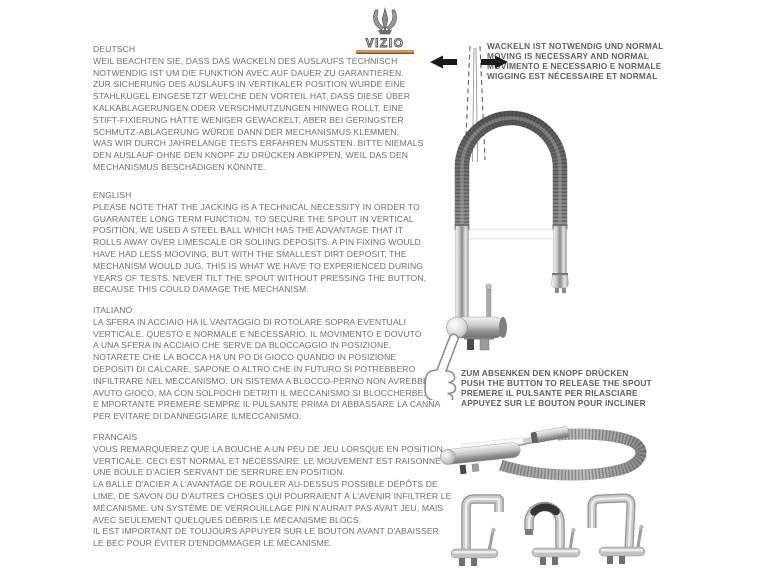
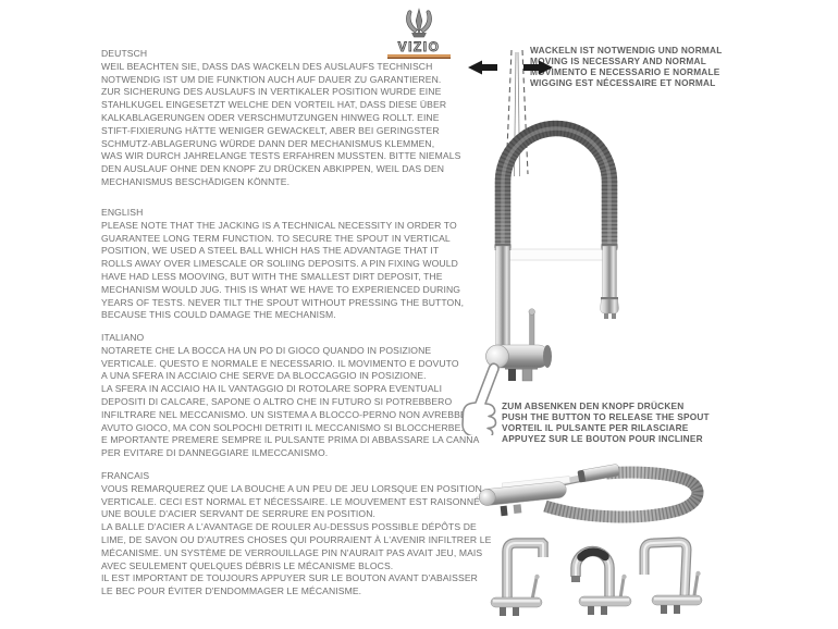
  DEUTSCH
  WEIL BEACHTEN SIE, DASS DAS WACKELN DES AUSLAUFS TECHNISCH
- NOTWENDIG IST UM DIE FUNKTION AVEC AUF DAUER ZU GARANTIEREN.
+ NOTWENDIG IST UM DIE FUNKTION AUCH AUF DAUER ZU GARANTIEREN.
  ZUR SICHERUNG DES AUSLAUFS IN VERTIKALER POSITION WURDE EINE
  STAHLKUGEL EINGESETZT WELCHE DEN VORTEIL HAT, DASS DIESE ÜBER
  KALKABLAGERUNGEN ODER VERSCHMUTZUNGEN HINWEG ROLLT. EINE
  STIFT-FIXIERUNG HÄTTE WENIGER GEWACKELT, ABER BEI GERINGSTER
  SCHMUTZ-ABLAGERUNG WÜRDE DANN DER MECHANISMUS KLEMMEN,
  WAS WIR DURCH JAHRELANGE TESTS ERFAHREN MUSSTEN. BITTE NIEMALS
  DEN AUSLAUF OHNE DEN KNOPF ZU DRÜCKEN ABKIPPEN, WEIL DAS DEN
  MECHANISMUS BESCHÄDIGEN KÖNNTE.
  ENGLISH
  PLEASE NOTE THAT THE JACKING IS A TECHNICAL NECESSITY IN ORDER TO
  GUARANTEE LONG TERM FUNCTION. TO SECURE THE SPOUT IN VERTICAL
  POSITION, WE USED A STEEL BALL WHICH HAS THE ADVANTAGE THAT IT
  ROLLS AWAY OVER LIMESCALE OR SOLIING DEPOSITS. A PIN FIXING WOULD
  HAVE HAD LESS MOOVING, BUT WITH THE SMALLEST DIRT DEPOSIT, THE
  MECHANISM WOULD JUG. THIS IS WHAT WE HAVE TO EXPERIENCED DURING
  YEARS OF TESTS. NEVER TILT THE SPOUT WITHOUT PRESSING THE BUTTON,
  BECAUSE THIS COULD DAMAGE THE MECHANISM.
  ITALIANO
- LA SFERA IN ACCIAIO HA IL VANTAGGIO DI ROTOLARE SOPRA EVENTUALI
+ NOTARETE CHE LA BOCCA HA UN PO DI GIOCO QUANDO IN POSIZIONE
  VERTICALE. QUESTO E NORMALE E NECESSARIO. IL MOVIMENTO E DOVUTO
  A UNA SFERA IN ACCIAIO CHE SERVE DA BLOCCAGGIO IN POSIZIONE.
- NOTARETE CHE LA BOCCA HA UN PO DI GIOCO QUANDO IN POSIZIONE
+ LA SFERA IN ACCIAIO HA IL VANTAGGIO DI ROTOLARE SOPRA EVENTUALI
  DEPOSITI DI CALCARE, SAPONE O ALTRO CHE IN FUTURO SI POTREBBERO
  INFILTRARE NEL MECCANISMO. UN SISTEMA A BLOCCO-PERNO NON AVREBB
  AVUTO GIOCO, MA CON SOLPOCHI DETRITI IL MECCANISMO SI BLOCCHERBE
  E MPORTANTE PREMERE SEMPRE IL PULSANTE PRIMA DI ABBASSARE LA CANNA
  PER EVITARE DI DANNEGGIARE ILMECCANISMO.
  FRANCAIS
  VOUS REMARQUEREZ QUE LA BOUCHE A UN PEU DE JEU LORSQUE EN POSITION
  VERTICALE. CECI EST NORMAL ET NÉCESSAIRE. LE MOUVEMENT EST RAISONNÉ
  UNE BOULE D'ACIER SERVANT DE SERRURE EN POSITION.
  LA BALLE D'ACIER A L'AVANTAGE DE ROULER AU-DESSUS POSSIBLE DÉPÔTS DE
  LIME, DE SAVON OU D'AUTRES CHOSES QUI POURRAIENT À L'AVENIR INFILTRER LE
  MÉCANISME. UN SYSTÈME DE VERROUILLAGE PIN N'AURAIT PAS AVAIT JEU, MAIS
  AVEC SEULEMENT QUELQUES DÉBRIS LE MÉCANISME BLOCS.
  IL EST IMPORTANT DE TOUJOURS APPUYER SUR LE BOUTON AVANT D'ABAISSER
  LE BEC POUR ÉVITER D'ENDOMMAGER LE MÉCANISME.
  VIZIO
  WACKELN IST NOTWENDIG UND NORMAL
  MOVING IS NECESSARY AND NORMAL
  MVIMENTO E NECESSARIO E NORMALE
  WIGGING EST NÉCESSAIRE ET NORMAL
  ZUM ABSENKEN DEN KNOPF DRÜCKEN
  PUSH THE BUTTON TO RELEASE THE SPOUT
- PREMERE IL PULSANTE PER RILASCIARE
+ VORTEIL IL PULSANTE PER RILASCIARE
  APPUYEZ SUR LE BOUTON POUR INCLINER
